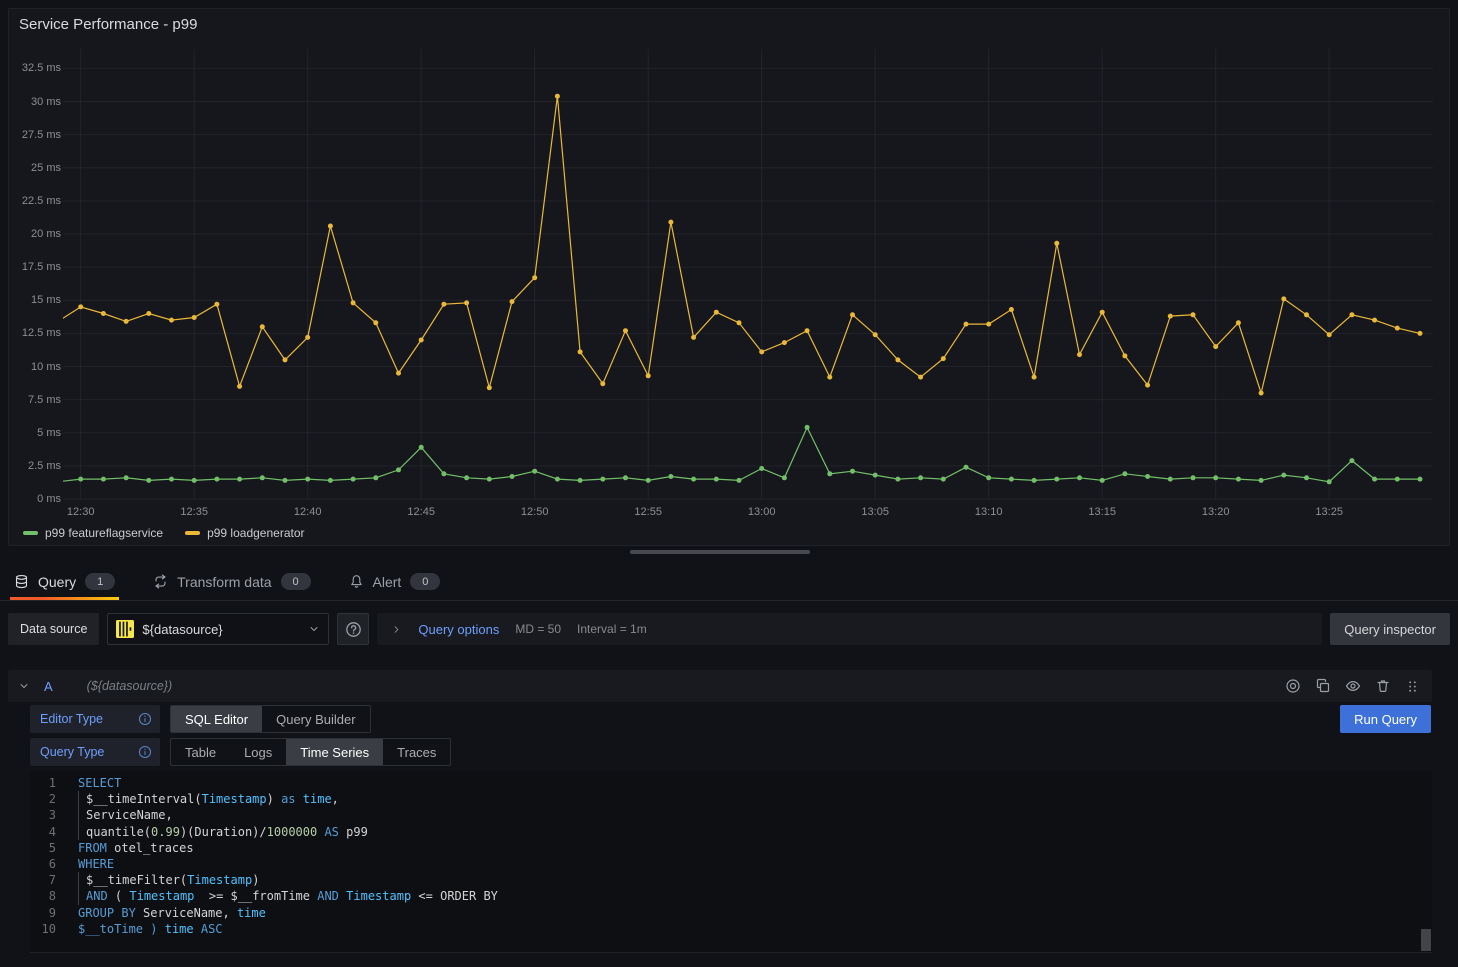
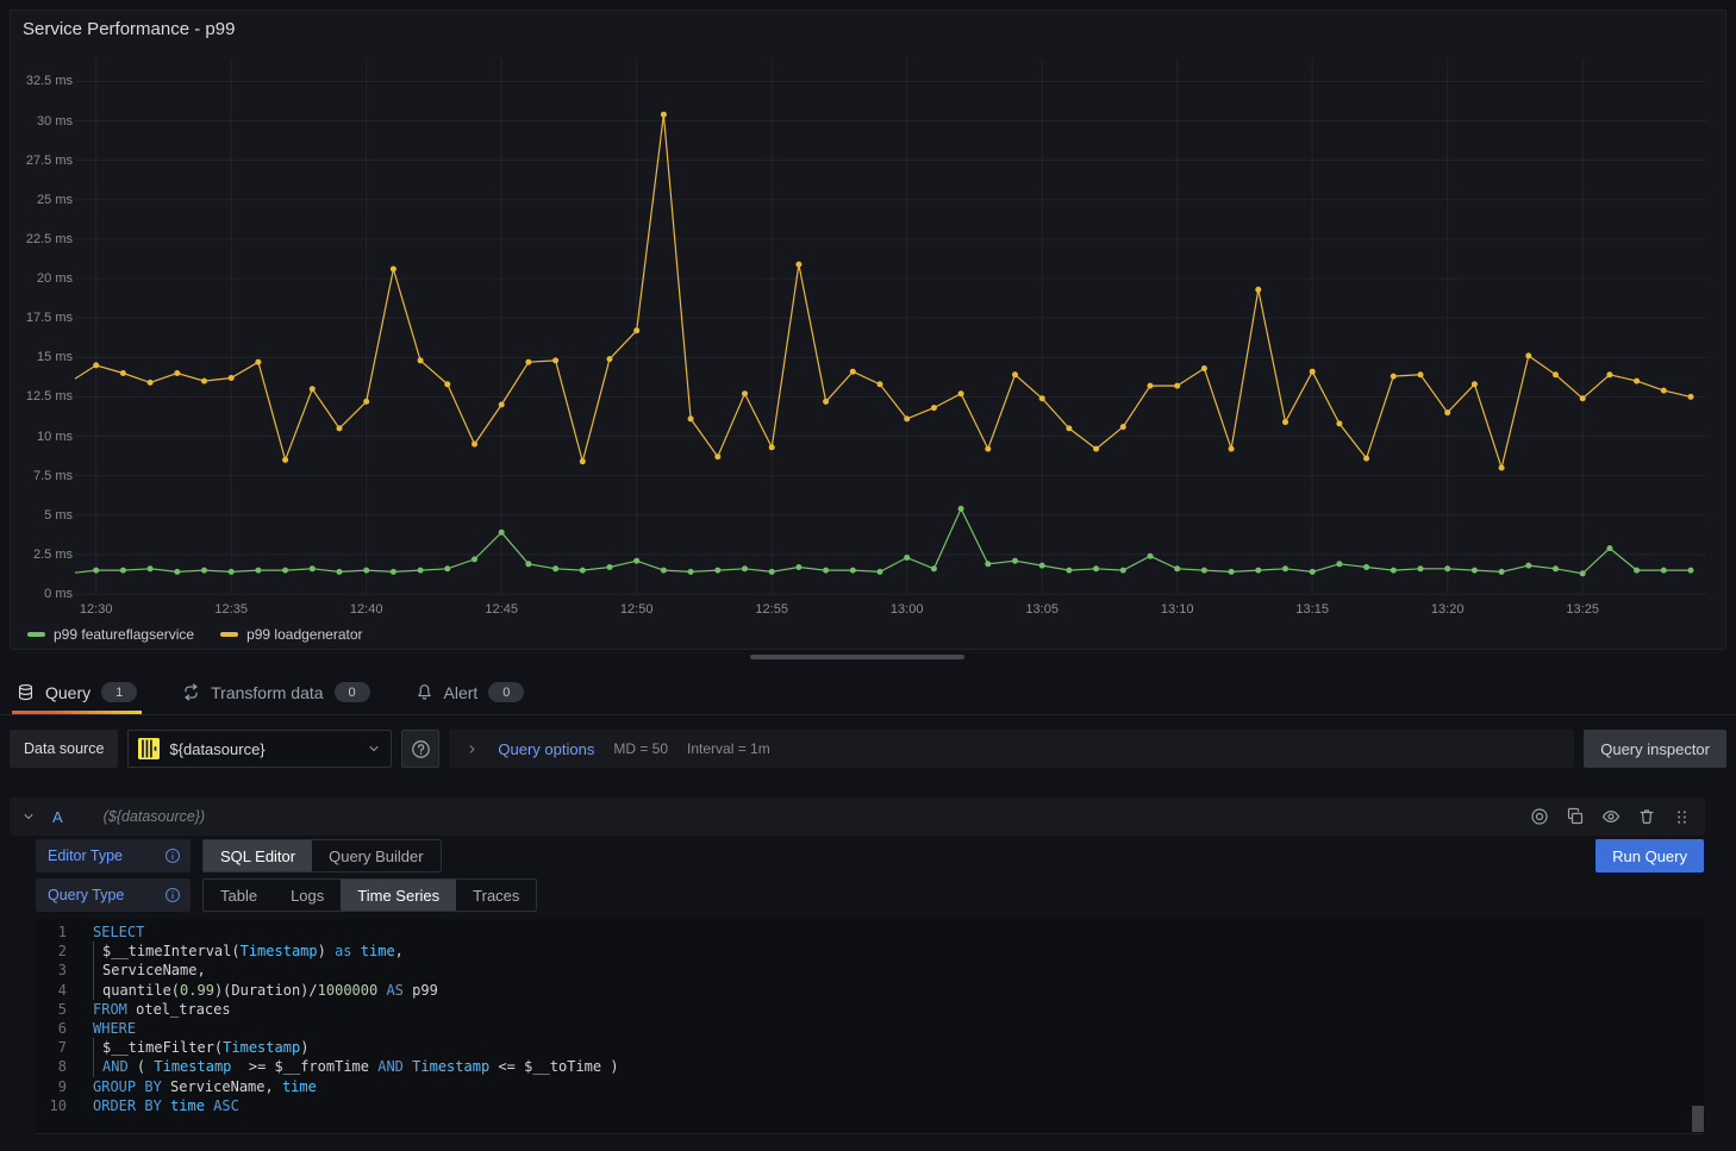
  Service Performance - p99
  32.5 ms
  30 ms
  27.5 ms
  25 ms
  22.5 ms
  20 ms
  17.5 ms
  15 ms
  12.5 ms
  10 ms
  7.5 ms
  5 ms
  2.5 ms
  0 ms
  12:30
  12:35
  12:40
  12:45
  12:50
  12:55
  13:00
  13:05
  13:10
  13:15
  13:20
  13:25
  p99 featureflagservice
  p99 loadgenerator
  Query
  1
  Transform data
  0
  Alert
  0
  Data source
  ${datasource}
  Query options
  MD = 50
  Interval = 1m
  Query inspector
  A
  (${datasource})
  Editor Type
  SQL Editor
  Query Builder
  Run Query
  Query Type
  Table
  Logs
  Time Series
  Traces
  1
  SELECT
  2
  $__timeInterval(
  Timestamp
  )
  as
  time
  ,
  3
  ServiceName,
  4
  quantile(
  0.99
  )(Duration)/
  1000000
  AS
  p99
  5
  FROM
  otel_traces
  6
  WHERE
  7
  $__timeFilter(
  Timestamp
  )
  8
  AND
  (
  Timestamp
  >=
  $__fromTime
  AND
  Timestamp
  <=
- ORDER BY
+ $__toTime )
  9
  GROUP BY
  ServiceName,
  time
  10
- $__toTime )
+ ORDER BY
  time
  ASC
